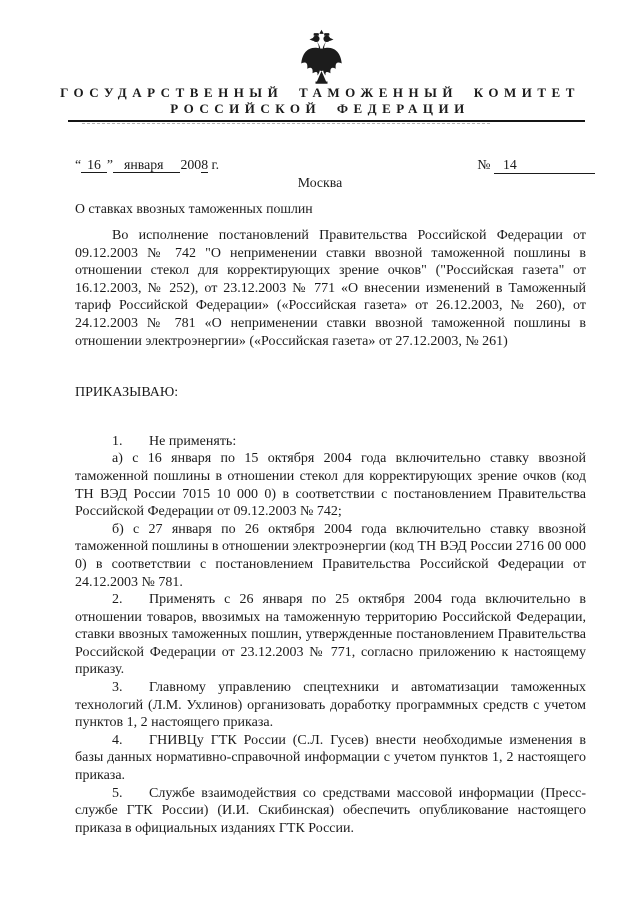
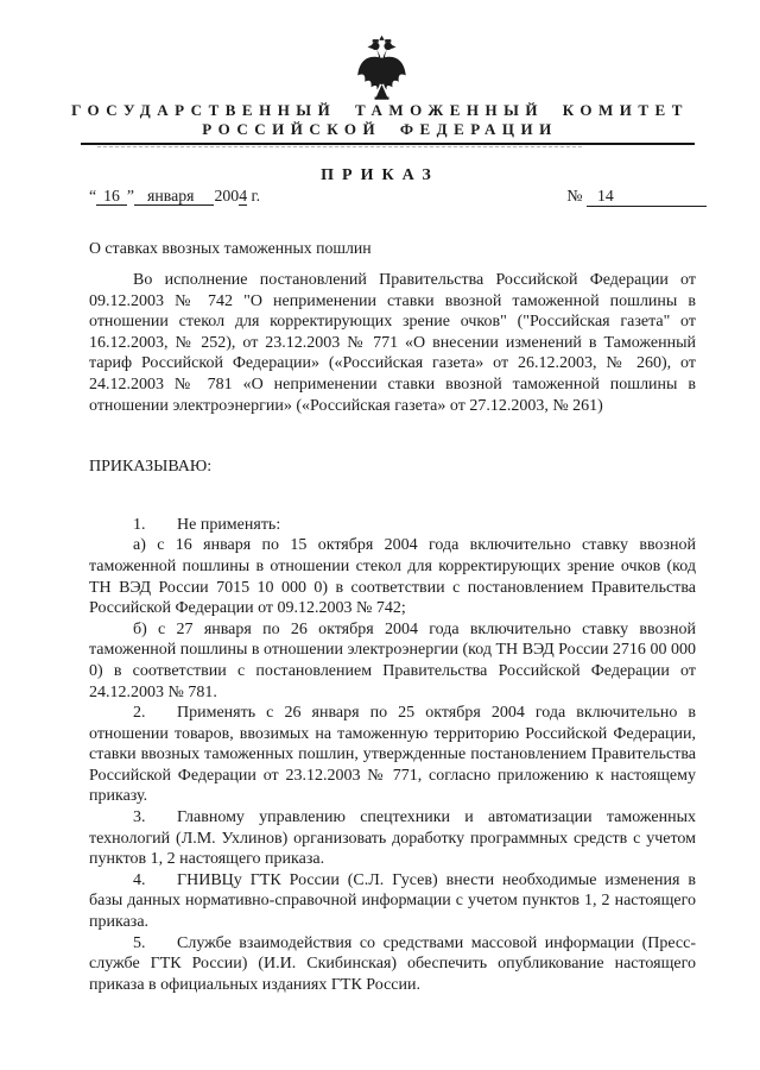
  ГОСУДАРСТВЕННЫЙ ТАМОЖЕННЫЙ КОМИТЕТ
  РОССИЙСКОЙ ФЕДЕРАЦИИ
+ ПРИКАЗ
- “ 16 ” января 2008 г.
+ “ 16 ” января 2004 г.
  № 14
- Москва
  О ставках ввозных таможенных пошлин
  Во исполнение постановлений Правительства Российской Федерации от 09.12.2003 № 742 "О неприменении ставки ввозной таможенной пошлины в отношении стекол для корректирующих зрение очков" ("Российская газета" от 16.12.2003, № 252), от 23.12.2003 № 771 «О внесении изменений в Таможенный тариф Российской Федерации» («Российская газета» от 26.12.2003, № 260), от 24.12.2003 № 781 «О неприменении ставки ввозной таможенной пошлины в отношении электроэнергии» («Российская газета» от 27.12.2003, № 261)
  ПРИКАЗЫВАЮ:
  1. Не применять:
  а) с 16 января по 15 октября 2004 года включительно ставку ввозной таможенной пошлины в отношении стекол для корректирующих зрение очков (код ТН ВЭД России 7015 10 000 0) в соответствии с постановлением Правительства Российской Федерации от 09.12.2003 № 742;
  б) с 27 января по 26 октября 2004 года включительно ставку ввозной таможенной пошлины в отношении электроэнергии (код ТН ВЭД России 2716 00 000 0) в соответствии с постановлением Правительства Российской Федерации от 24.12.2003 № 781.
  2. Применять с 26 января по 25 октября 2004 года включительно в отношении товаров, ввозимых на таможенную территорию Российской Федерации, ставки ввозных таможенных пошлин, утвержденные постановлением Правительства Российской Федерации от 23.12.2003 № 771, согласно приложению к настоящему приказу.
  3. Главному управлению спецтехники и автоматизации таможенных технологий (Л.М. Ухлинов) организовать доработку программных средств с учетом пунктов 1, 2 настоящего приказа.
  4. ГНИВЦу ГТК России (С.Л. Гусев) внести необходимые изменения в базы данных нормативно-справочной информации с учетом пунктов 1, 2 настоящего приказа.
  5. Службе взаимодействия со средствами массовой информации (Пресс-службе ГТК России) (И.И. Скибинская) обеспечить опубликование настоящего приказа в официальных изданиях ГТК России.
